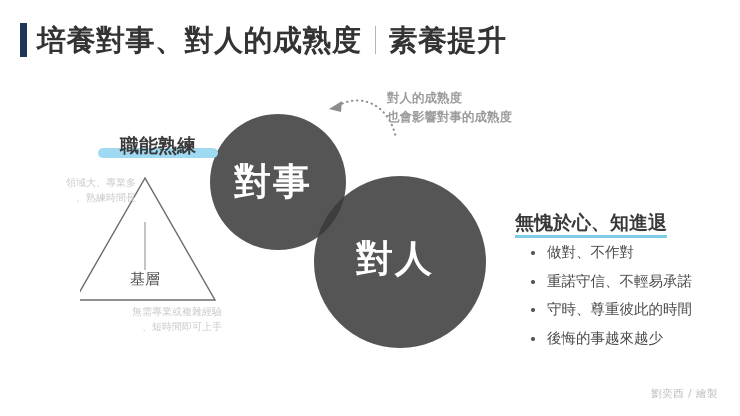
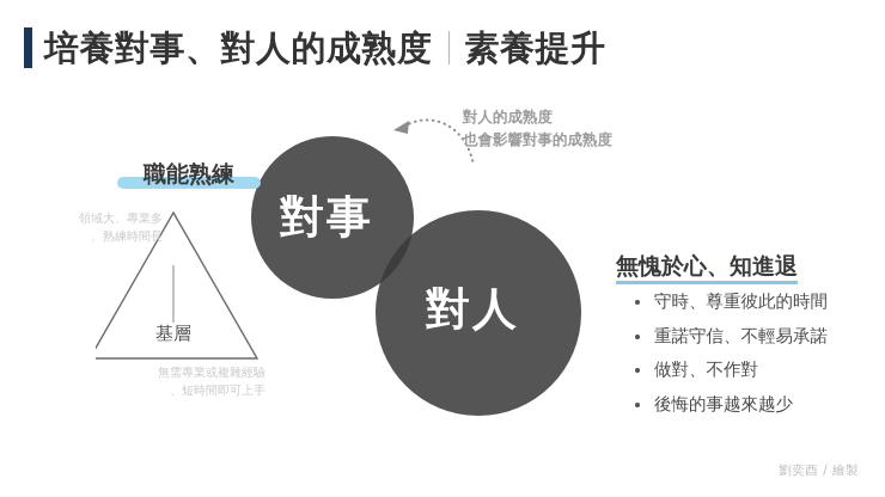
  培養對事、對人的成熟度
  素養提升
  職能熟練
  基層
  領域大、專業多
  、熟練時間長
  無需專業或複雜經驗
  、短時間即可上手
  對事
  對人
  對人的成熟度
  也會影響對事的成熟度
  無愧於心、知進退
- 做對、不作對
+ 守時、尊重彼此的時間
  重諾守信、不輕易承諾
- 守時、尊重彼此的時間
+ 做對、不作對
  後悔的事越來越少
  劉奕酉 / 繪製
